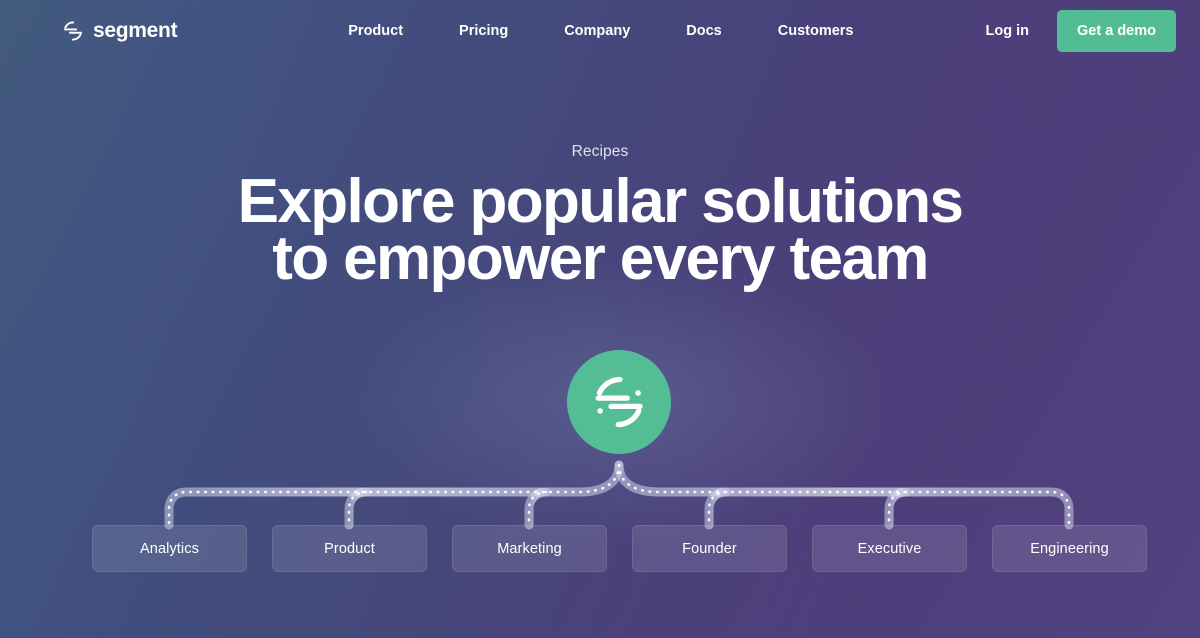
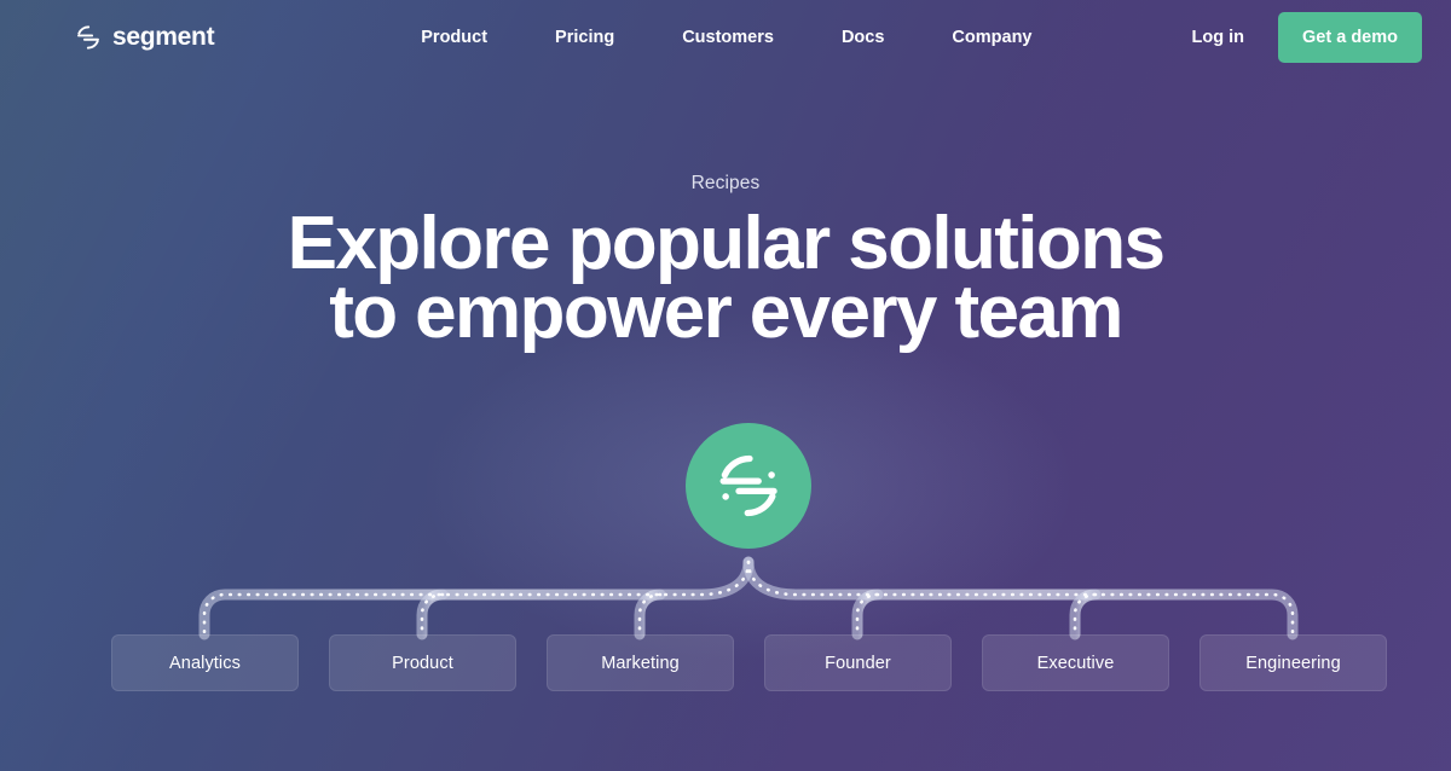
  segment
  Product
  Pricing
- Company
+ Customers
  Docs
- Customers
+ Company
  Log in
  Get a demo
  Recipes
  Explore popular solutions
  to empower every team
  Analytics
  Product
  Marketing
  Founder
  Executive
  Engineering
